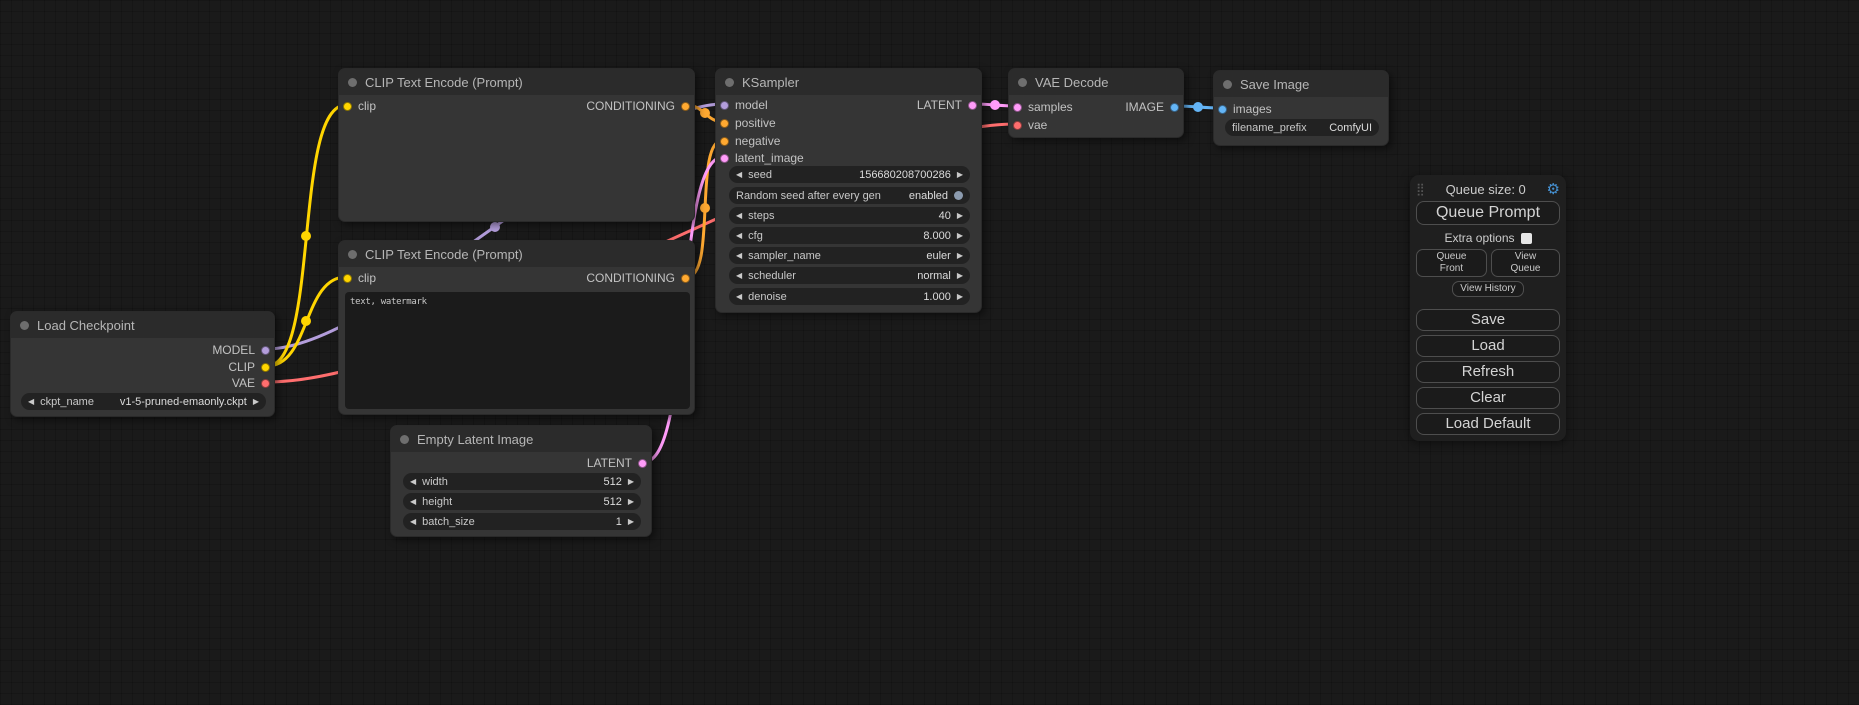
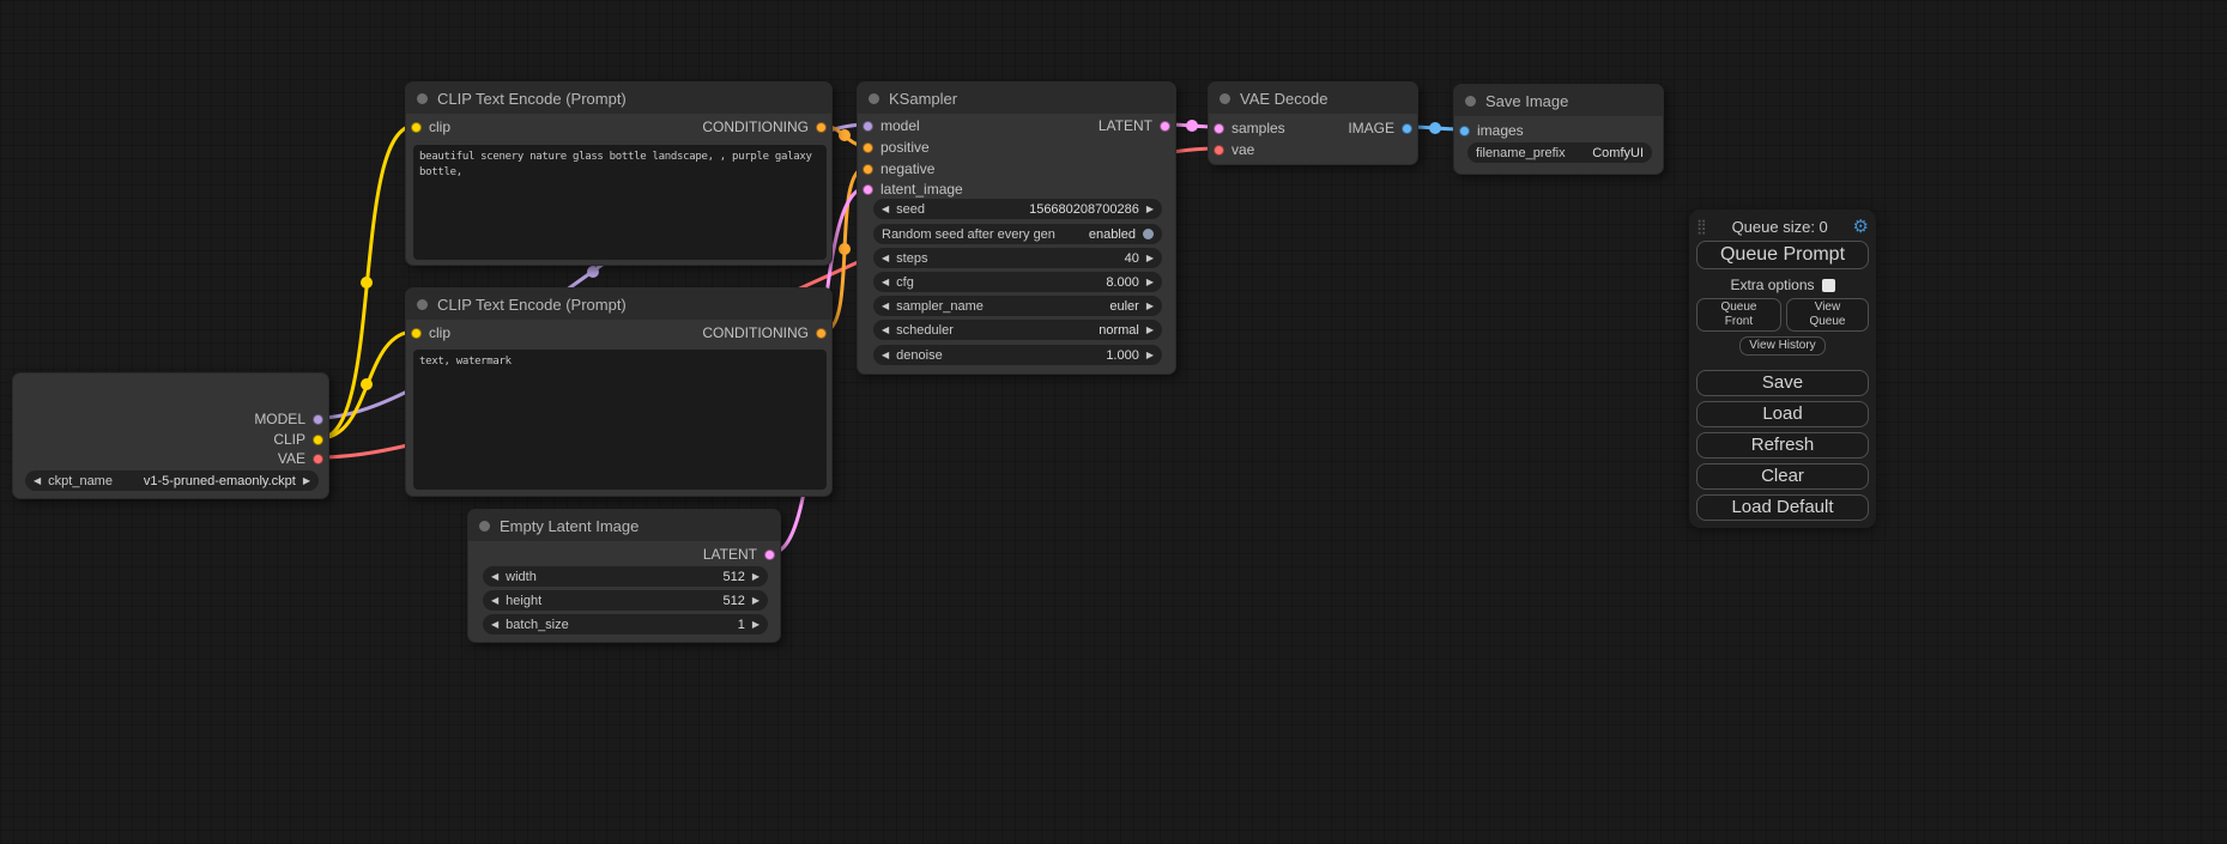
- Load Checkpoint
  MODEL
  CLIP
  VAE
  ◀
  ckpt_name
  v1-5-pruned-emaonly.ckpt
  ▶
  CLIP Text Encode (Prompt)
  clip
  CONDITIONING
+ beautiful scenery nature glass bottle landscape, , purple galaxy bottle,
  CLIP Text Encode (Prompt)
  clip
  CONDITIONING
  text, watermark
  Empty Latent Image
  LATENT
  ◀
  width
  512
  ▶
  ◀
  height
  512
  ▶
  ◀
  batch_size
  1
  ▶
  KSampler
  model
  positive
  negative
  latent_image
  LATENT
  ◀
  seed
  156680208700286
  ▶
  Random seed after every gen
  enabled
  ◀
  steps
  40
  ▶
  ◀
  cfg
  8.000
  ▶
  ◀
  sampler_name
  euler
  ▶
  ◀
  scheduler
  normal
  ▶
  ◀
  denoise
  1.000
  ▶
  VAE Decode
  samples
  vae
  IMAGE
  Save Image
  images
  filename_prefix
  ComfyUI
  ⣿
  Queue size: 0
  ⚙
  Queue Prompt
  Extra options
  Queue Front
  View Queue
  View History
  Save
  Load
  Refresh
  Clear
  Load Default
